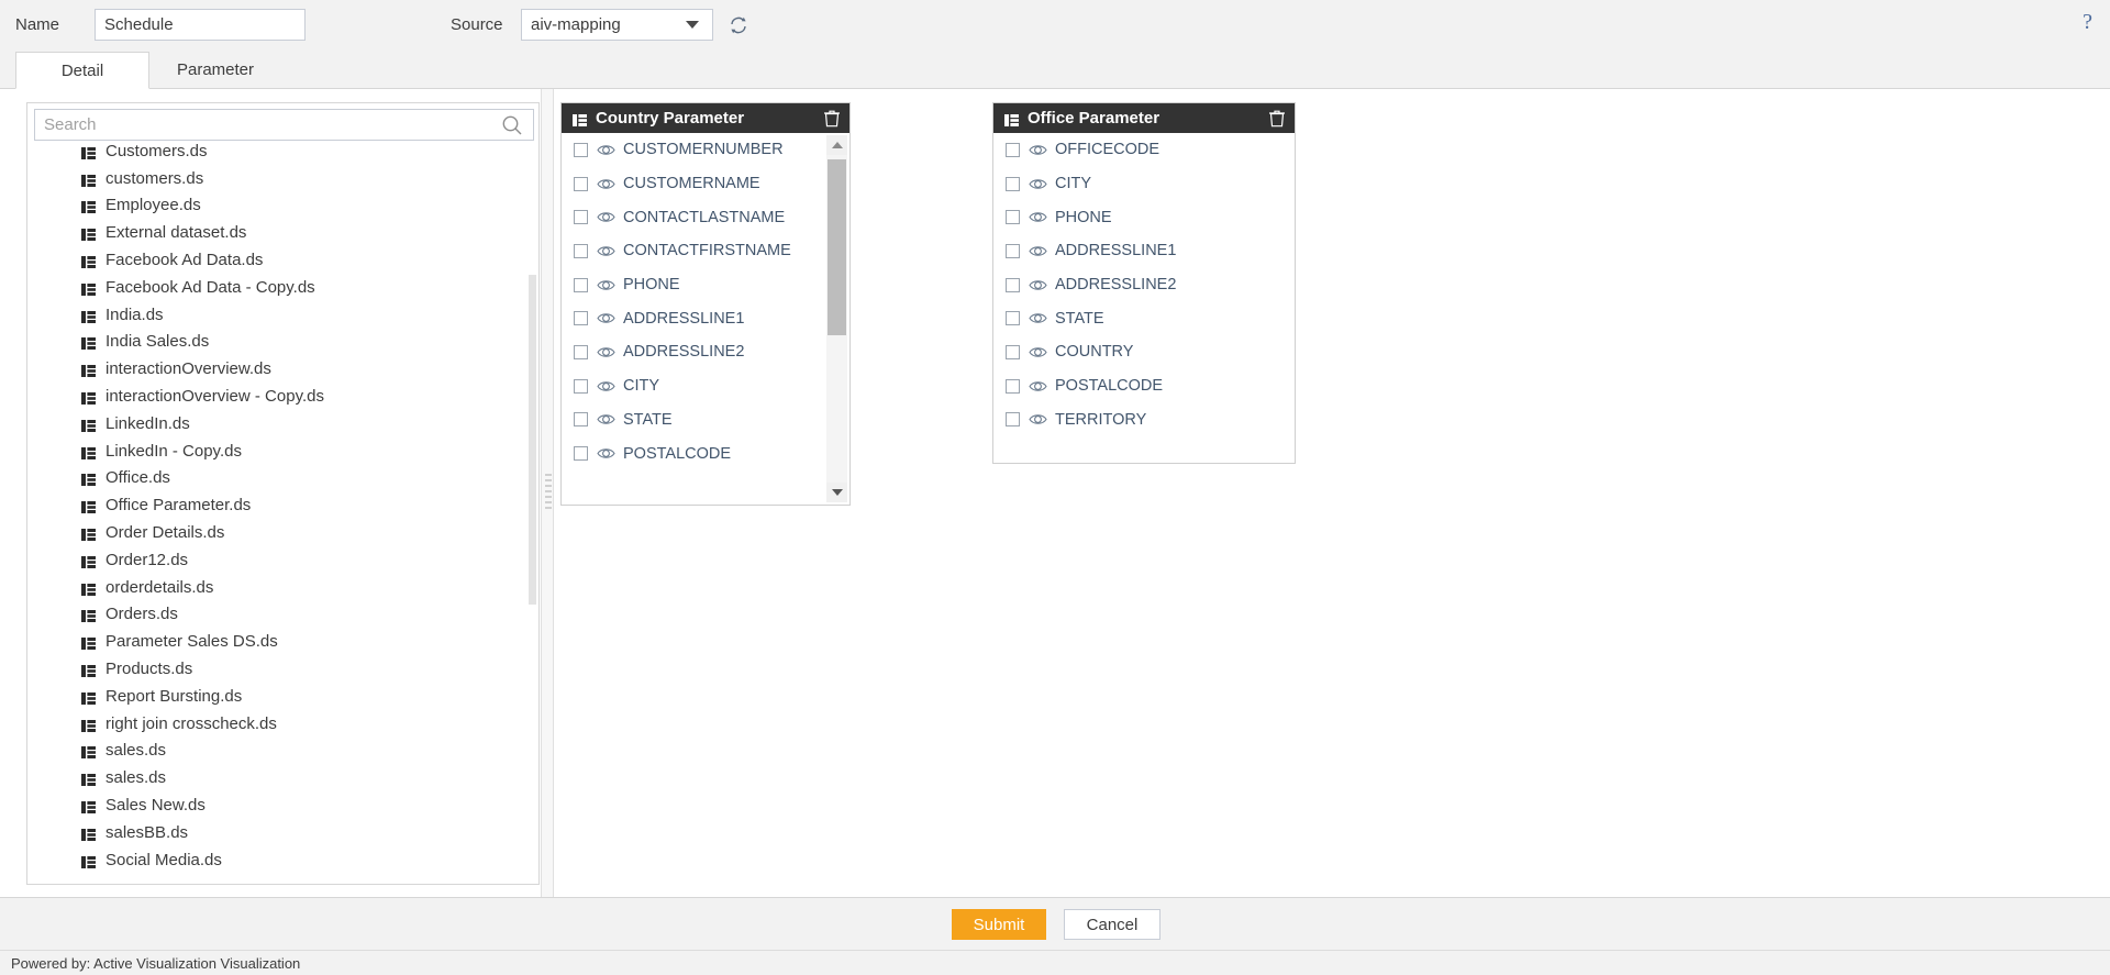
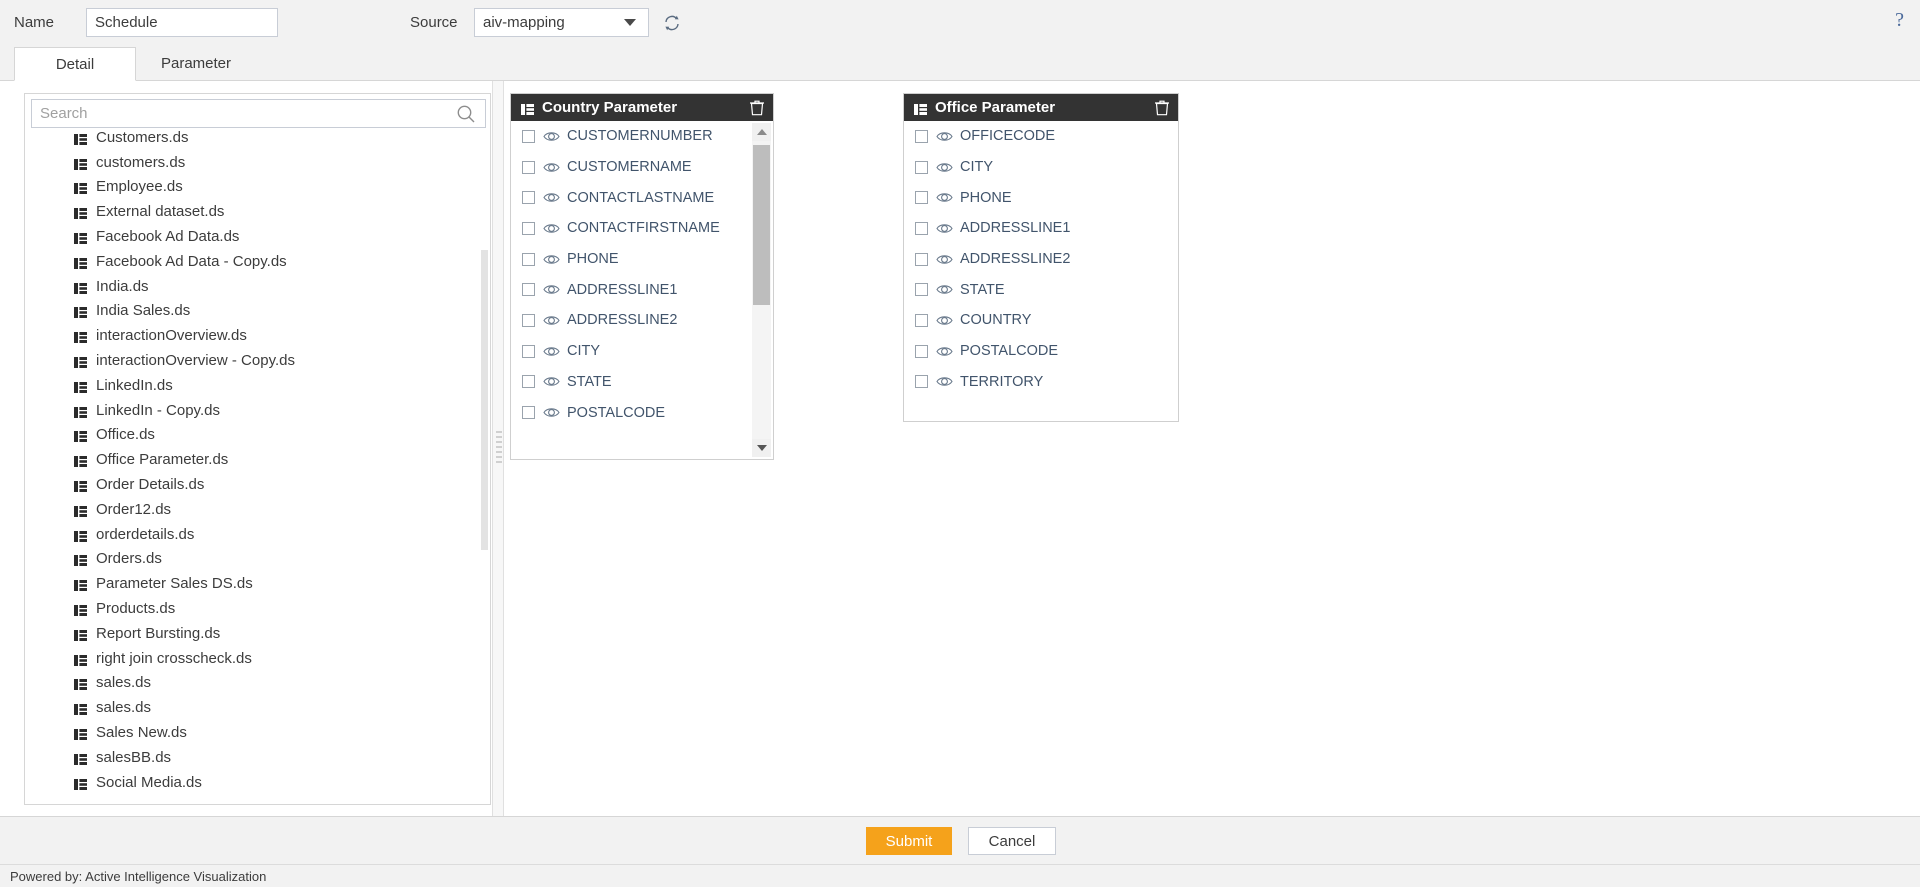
  Name
  Schedule
  Source
  aiv-mapping
  ?
  Detail
  Parameter
  Search
  Customers.ds
  customers.ds
  Employee.ds
  External dataset.ds
  Facebook Ad Data.ds
  Facebook Ad Data - Copy.ds
  India.ds
  India Sales.ds
  interactionOverview.ds
  interactionOverview - Copy.ds
  LinkedIn.ds
  LinkedIn - Copy.ds
  Office.ds
  Office Parameter.ds
  Order Details.ds
  Order12.ds
  orderdetails.ds
  Orders.ds
  Parameter Sales DS.ds
  Products.ds
  Report Bursting.ds
  right join crosscheck.ds
  sales.ds
  sales.ds
  Sales New.ds
  salesBB.ds
  Social Media.ds
  Country Parameter
  CUSTOMERNUMBER
  CUSTOMERNAME
  CONTACTLASTNAME
  CONTACTFIRSTNAME
  PHONE
  ADDRESSLINE1
  ADDRESSLINE2
  CITY
  STATE
  POSTALCODE
  Office Parameter
  OFFICECODE
  CITY
  PHONE
  ADDRESSLINE1
  ADDRESSLINE2
  STATE
  COUNTRY
  POSTALCODE
  TERRITORY
  Submit
  Cancel
- Powered by: Active Visualization Visualization
+ Powered by: Active Intelligence Visualization
